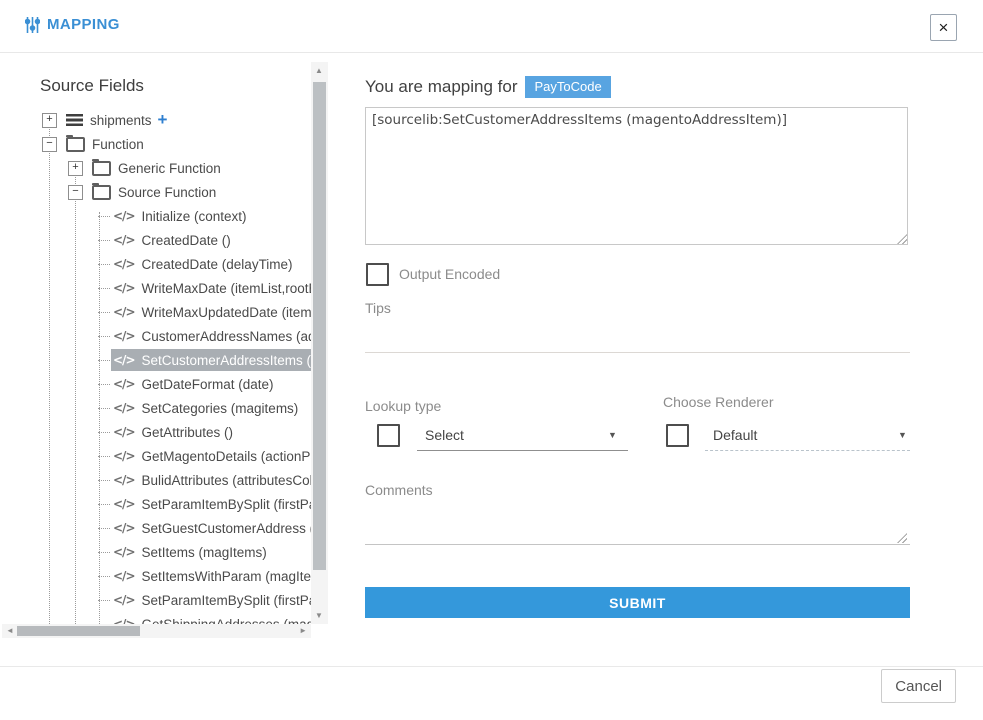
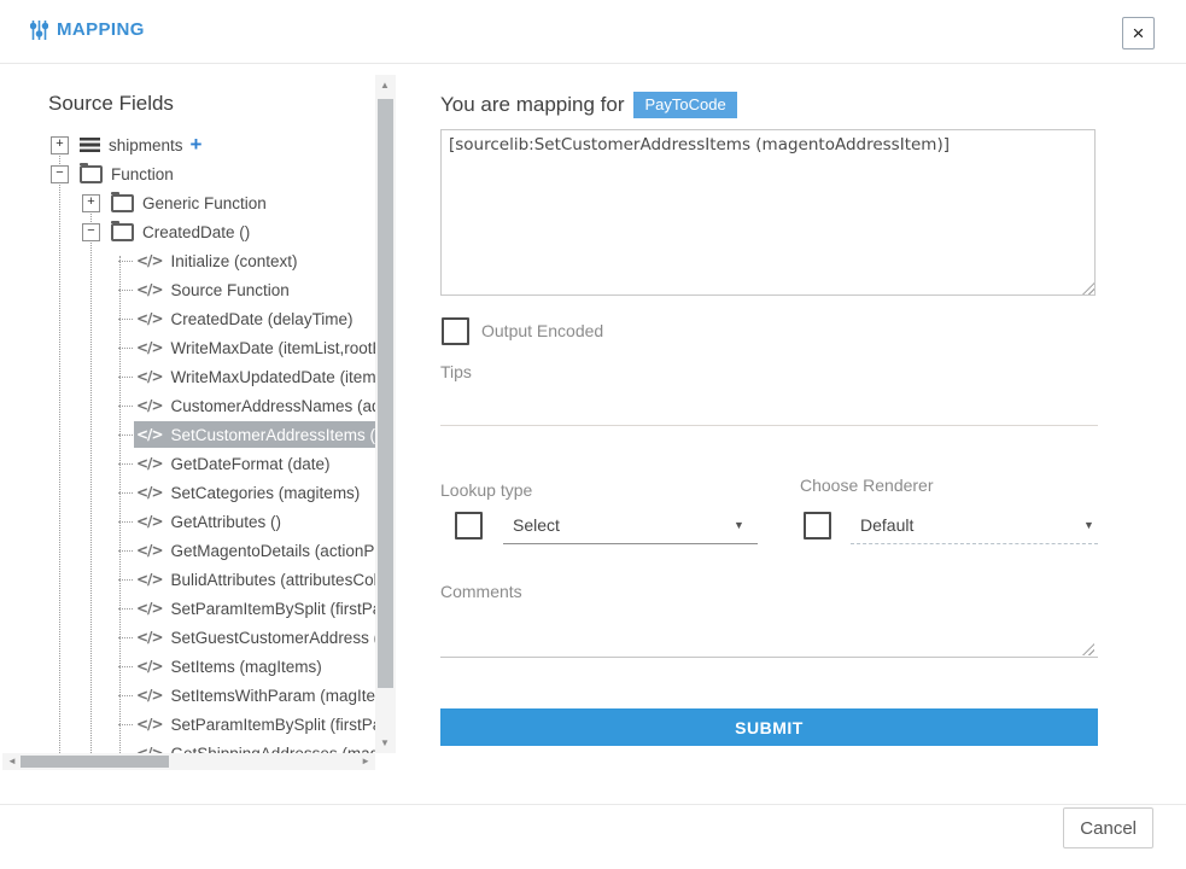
  MAPPING
  ×
  Source Fields
  +
  shipments
  +
  −
  Function
  +
  Generic Function
  −
- Source Function
+ CreatedDate ()
  </>
  Initialize (context)
  </>
- CreatedDate ()
+ Source Function
  </>
  CreatedDate (delayTime)
  </>
  WriteMaxDate (itemList,root
  </>
  WriteMaxUpdatedDate (item
  </>
  CustomerAddressNames (a
  </>
  SetCustomerAddressItems (
  </>
  GetDateFormat (date)
  </>
  SetCategories (magitems)
  </>
  GetAttributes ()
  </>
  GetMagentoDetails (actionP
  </>
  BulidAttributes (attributesCo
  </>
  SetParamItemBySplit (firstP
  </>
  SetGuestCustomerAddress
  </>
  SetItems (magItems)
  </>
  SetItemsWithParam (magIte
  </>
  SetParamItemBySplit (firstP
  You are mapping for
  PayToCode
  [sourcelib:SetCustomerAddressItems (magentoAddressItem)]
  Output Encoded
  Tips
  Lookup type
  Select
  Choose Renderer
  Default
  Comments
  SUBMIT
  Cancel
